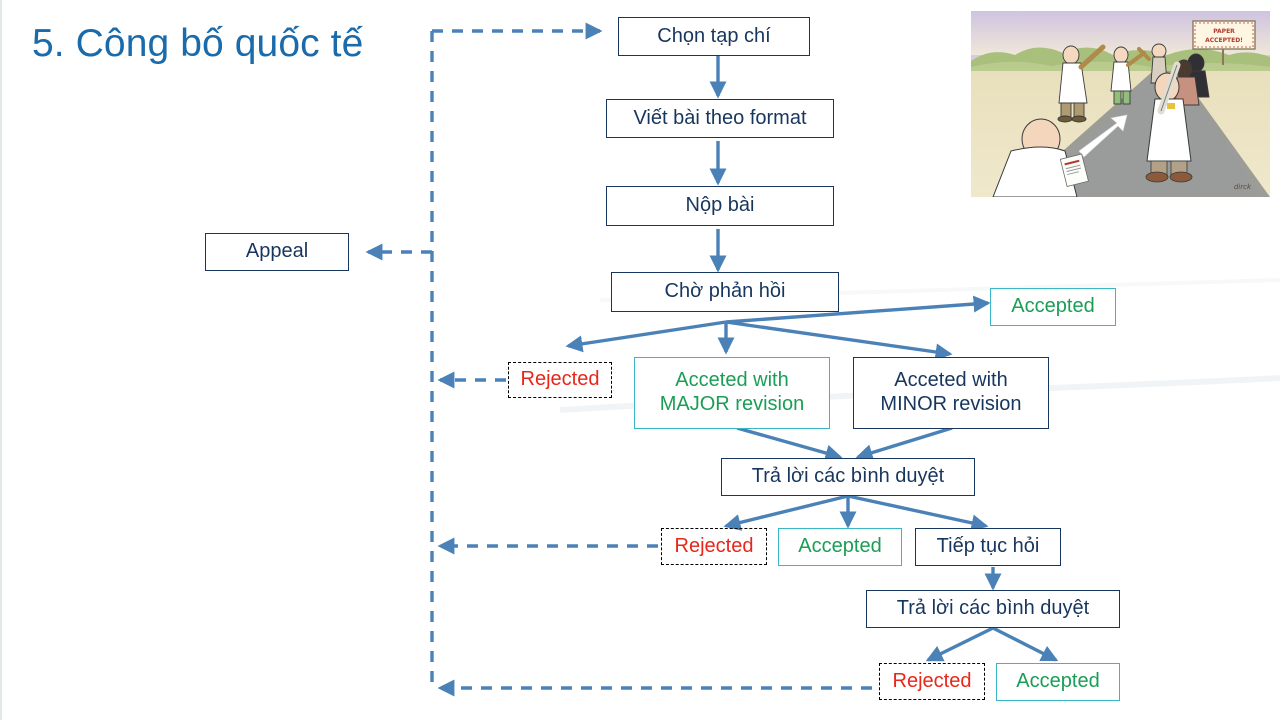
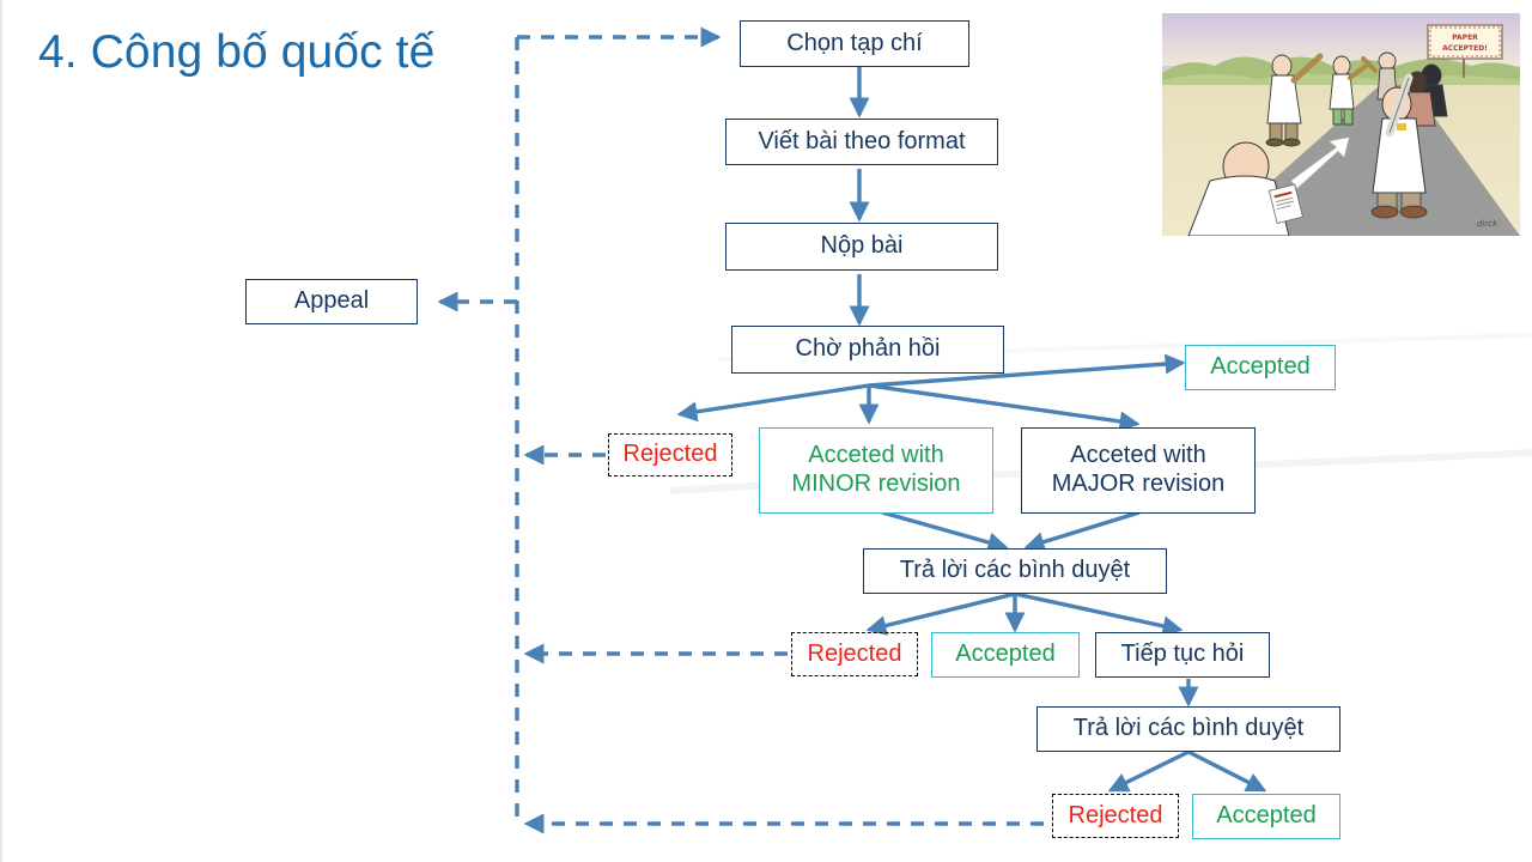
- 5. Công bố quốc tế
+ 4. Công bố quốc tế
  dirck
  Chọn tạp chí
  Viết bài theo format
  Nộp bài
  Chờ phản hồi
  Appeal
  Accepted
  Rejected
  Acceted with
- MAJOR revision
+ MINOR revision
  Acceted with
- MINOR revision
+ MAJOR revision
  Trả lời các bình duyệt
  Rejected
  Accepted
  Tiếp tục hỏi
  Trả lời các bình duyệt
  Rejected
  Accepted
